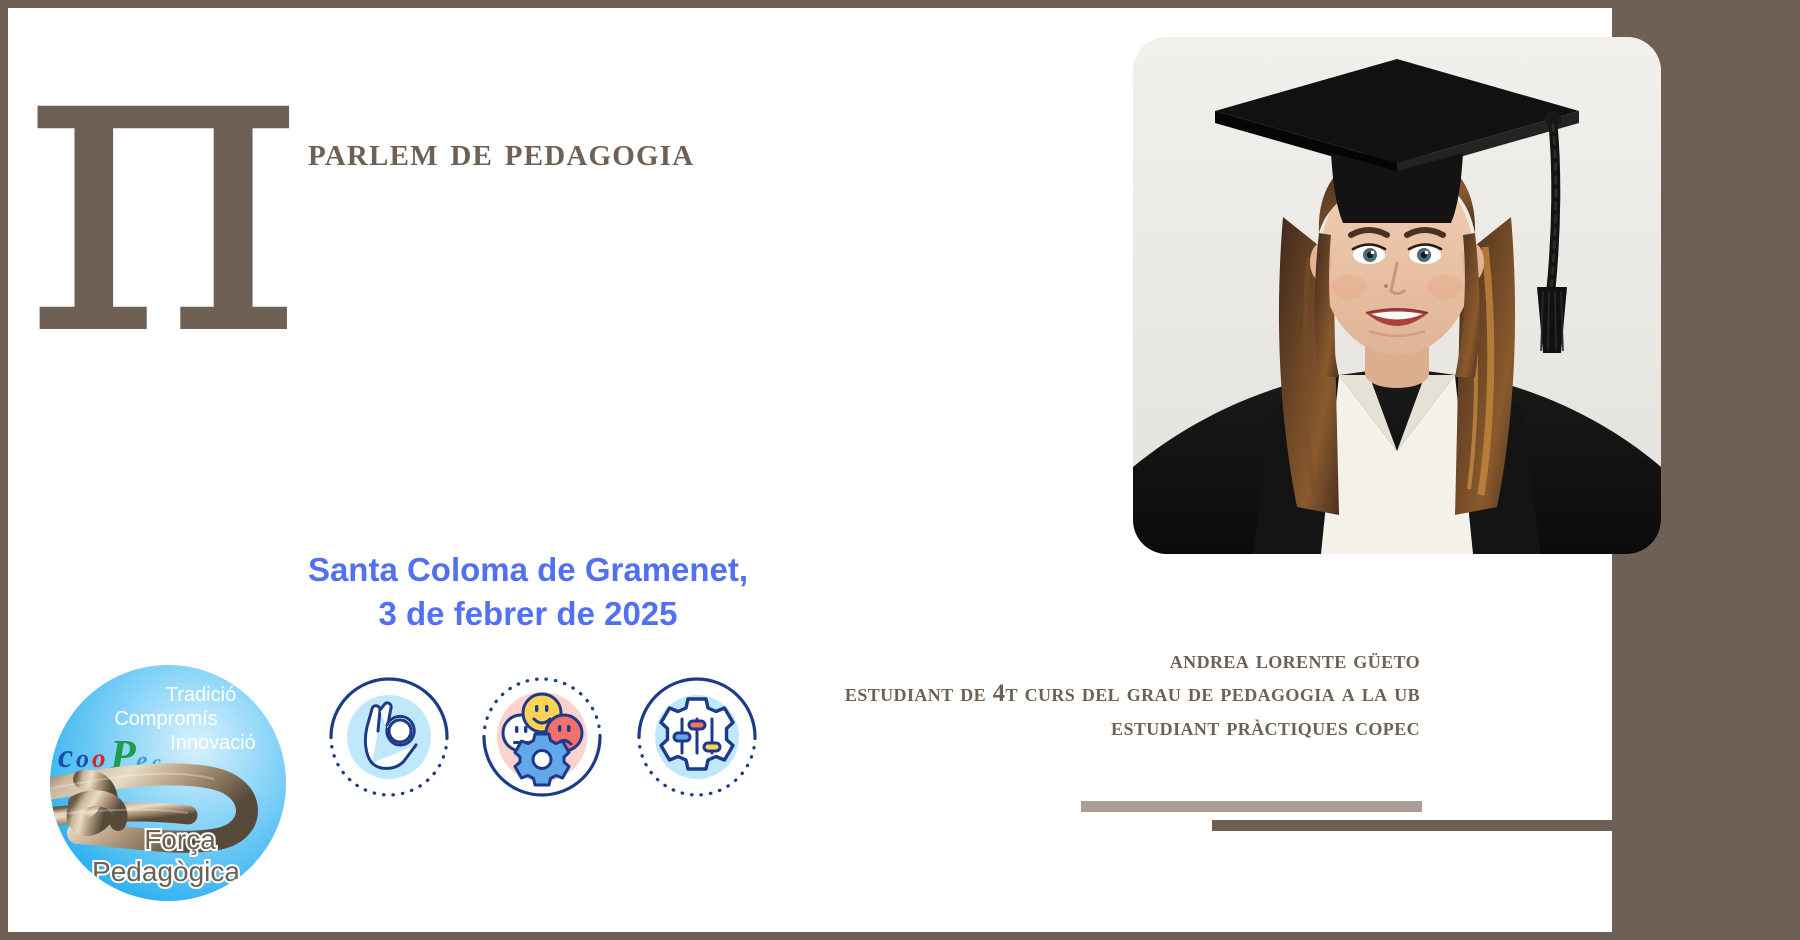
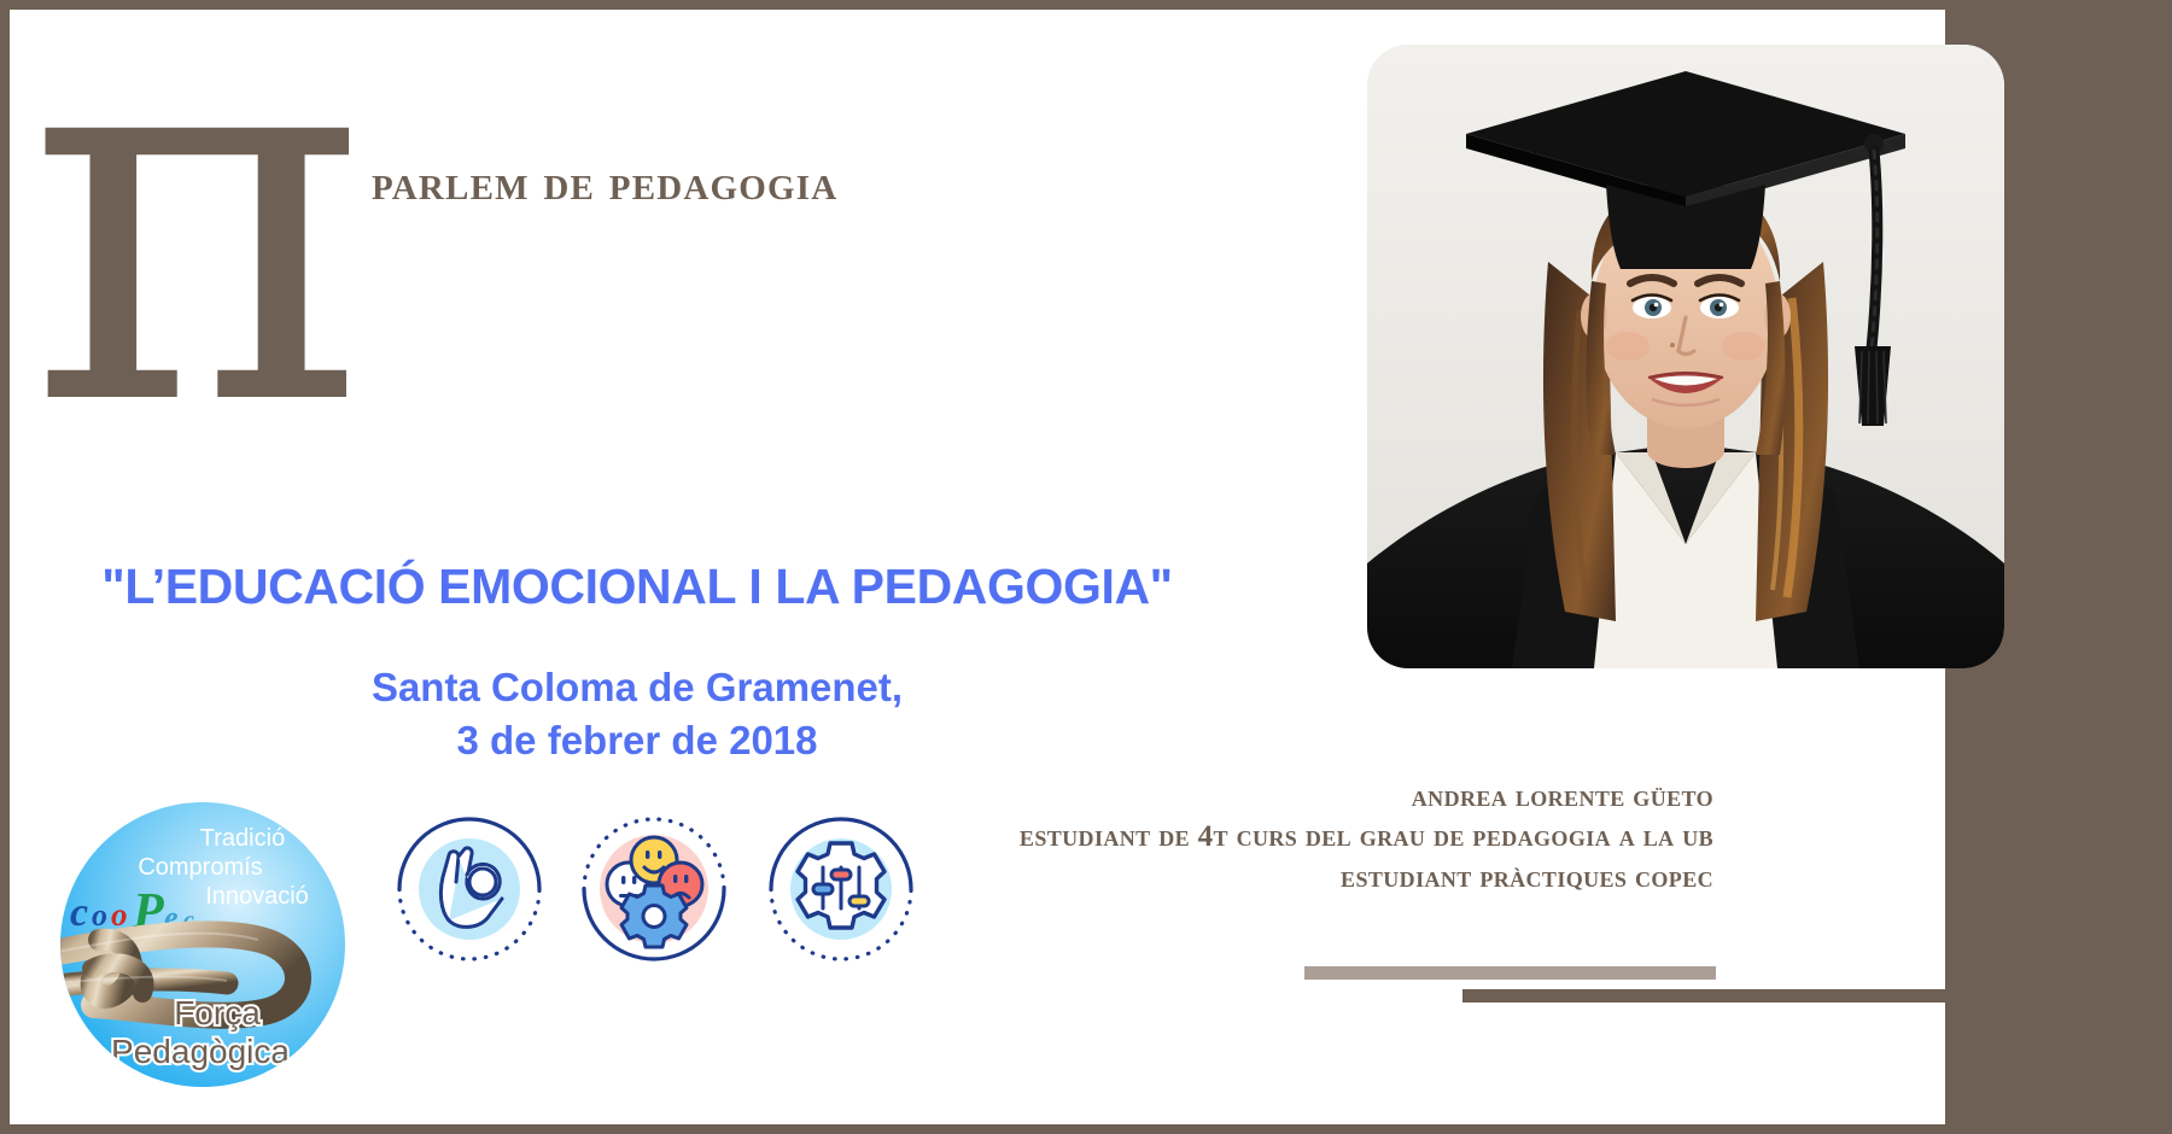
  π
  parlem de pedagogia
+ "L’EDUCACIÓ EMOCIONAL I LA PEDAGOGIA"
  Santa Coloma de Gramenet,
- 3 de febrer de 2025
+ 3 de febrer de 2018
  andrea lorente güeto
  estudiant de 4t curs del grau de pedagogia a la ub
  estudiant pràctiques copec
  Tradició
  Compromís
  Innovació
  c
  o
  o
  P
  e
  c
  Força
  Pedagògica
